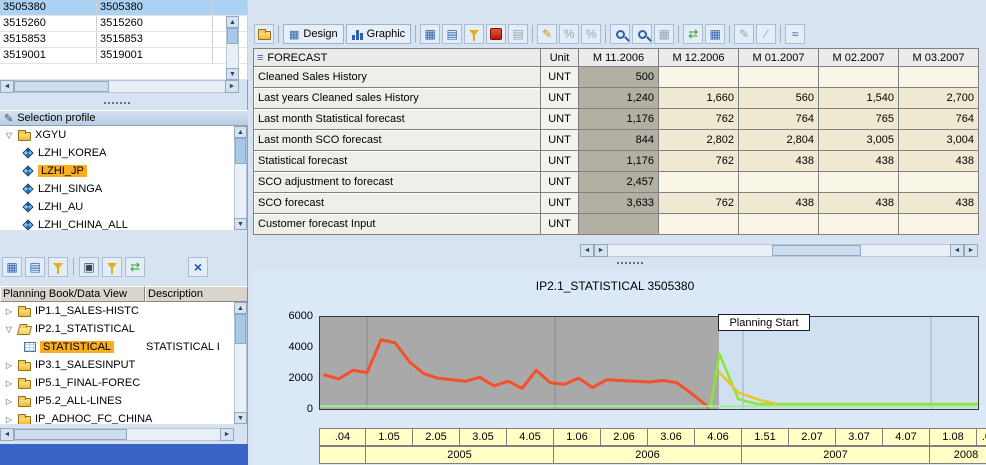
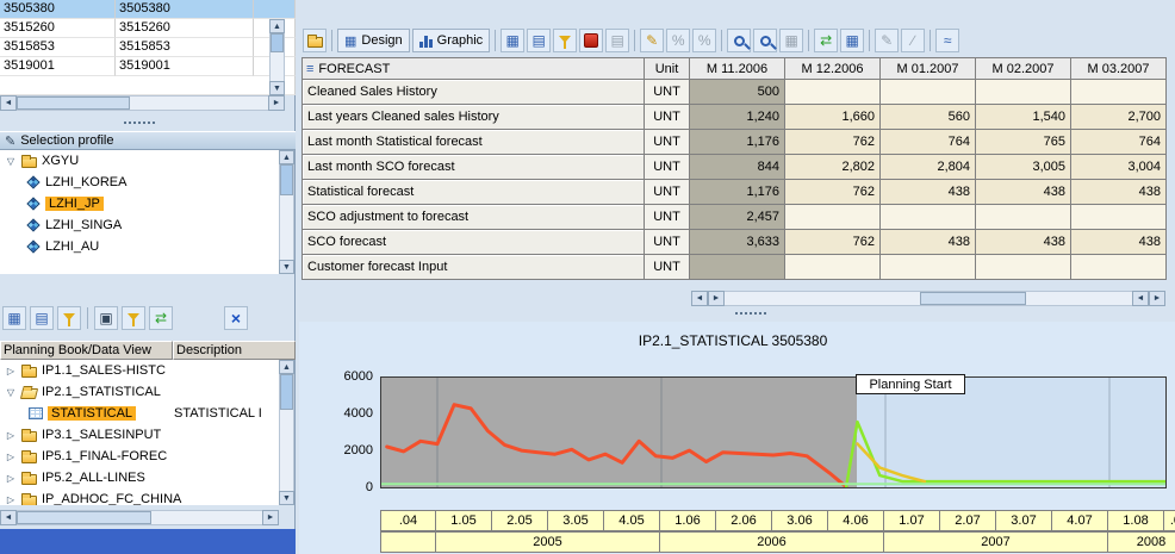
  3505380
  3505380
  3515260
  3515260
  3515853
  3515853
  3519001
  3519001
  ✎
  Selection profile
  ▽
  XGYU
  LZHI_KOREA
  LZHI_JP
  LZHI_SINGA
  LZHI_AU
- LZHI_CHINA_ALL
  ▦
  ▤
  ▣
  ⇄
  ×
  Planning Book/Data View
  Description
  ▷
  IP1.1_SALES-HISTC
  ▽
  IP2.1_STATISTICAL
  STATISTICAL
  STATISTICAL I
  ▷
  IP3.1_SALESINPUT
  ▷
  IP5.1_FINAL-FOREC
  ▷
  IP5.2_ALL-LINES
  ▷
  IP_ADHOC_FC_CHINA
  ▦
  Design
  Graphic
  ▦
  ▤
  ▤
  ✎
  %
  %
  ▦
  ⇄
  ▦
  ✎
  ∕
  ≈
  ≡
  FORECAST
  Unit
  M 11.2006
  M 12.2006
  M 01.2007
  M 02.2007
  M 03.2007
  Cleaned Sales History
  UNT
  500
  Last years Cleaned sales History
  UNT
  1,240
  1,660
  560
  1,540
  2,700
  Last month Statistical forecast
  UNT
  1,176
  762
  764
  765
  764
  Last month SCO forecast
  UNT
  844
  2,802
  2,804
  3,005
  3,004
  Statistical forecast
  UNT
  1,176
  762
  438
  438
  438
  SCO adjustment to forecast
  UNT
  2,457
  SCO forecast
  UNT
  3,633
  762
  438
  438
  438
  Customer forecast Input
  UNT
  IP2.1_STATISTICAL 3505380
  6000
  4000
  2000
  0
  Planning Start
  .04
  1.05
  2.05
  3.05
  4.05
  1.06
  2.06
  3.06
  4.06
- 1.51
+ 1.07
  2.07
  3.07
  4.07
  1.08
  2005
  2006
  2007
  2008
